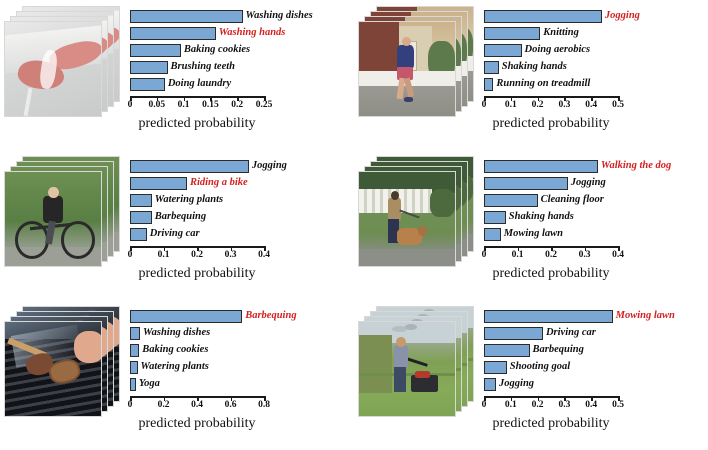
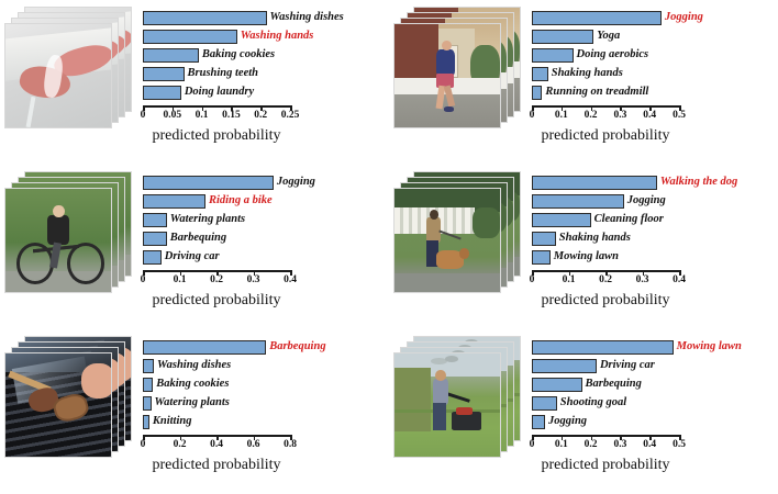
  Washing dishes
  Washing hands
  Baking cookies
  Brushing teeth
  Doing laundry
  predicted probability
  0
  0.05
  0.1
  0.15
  0.2
  0.25
  Jogging
- Knitting
+ Yoga
  Doing aerobics
  Shaking hands
  Running on treadmill
  predicted probability
  0
  0.1
  0.2
  0.3
  0.4
  0.5
  Jogging
  Riding a bike
  Watering plants
  Barbequing
  Driving car
  predicted probability
  0
  0.1
  0.2
  0.3
  0.4
  Walking the dog
  Jogging
  Cleaning floor
  Shaking hands
  Mowing lawn
  predicted probability
  0
  0.1
  0.2
  0.3
  0.4
  Barbequing
  Washing dishes
  Baking cookies
  Watering plants
- Yoga
+ Knitting
  predicted probability
  0
  0.2
  0.4
  0.6
  0.8
  Mowing lawn
  Driving car
  Barbequing
  Shooting goal
  Jogging
  predicted probability
  0
  0.1
  0.2
  0.3
  0.4
  0.5
